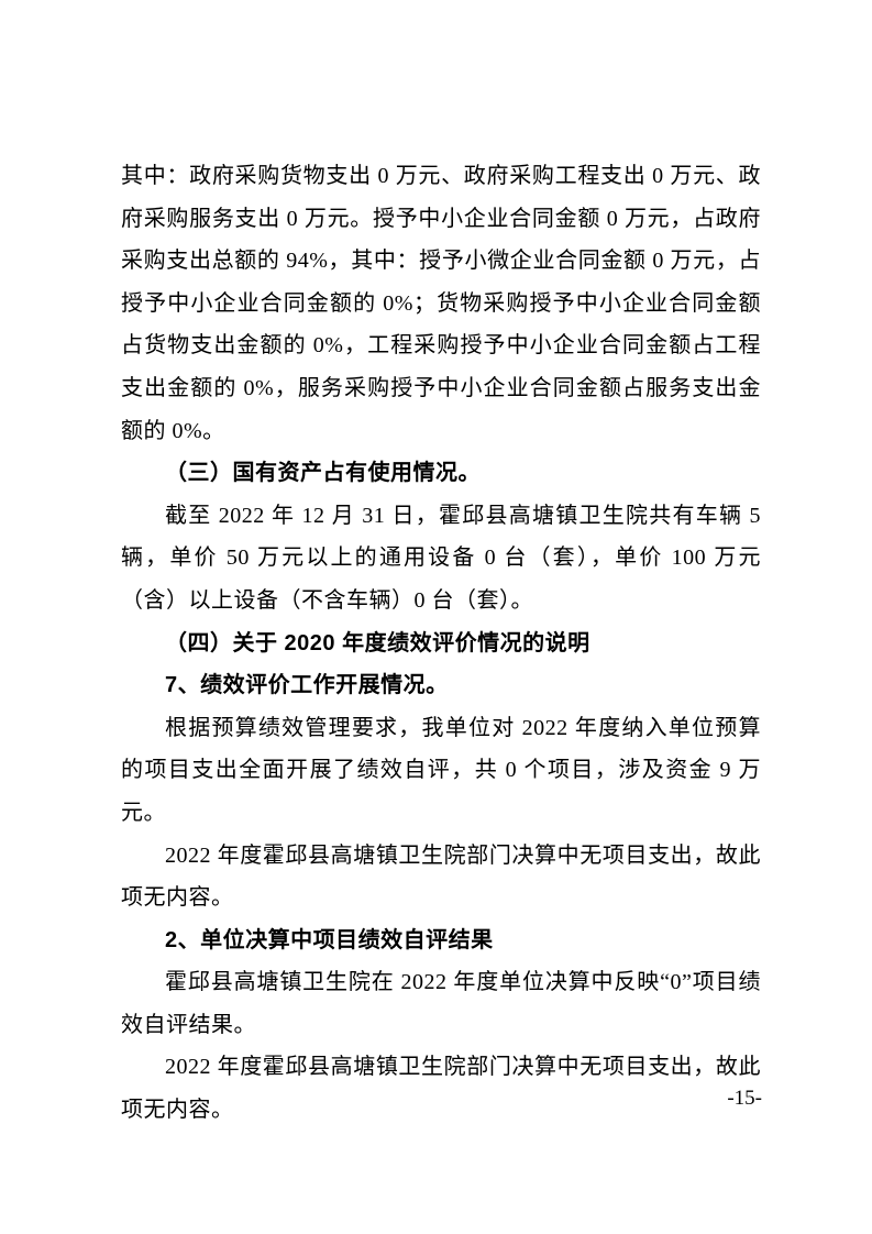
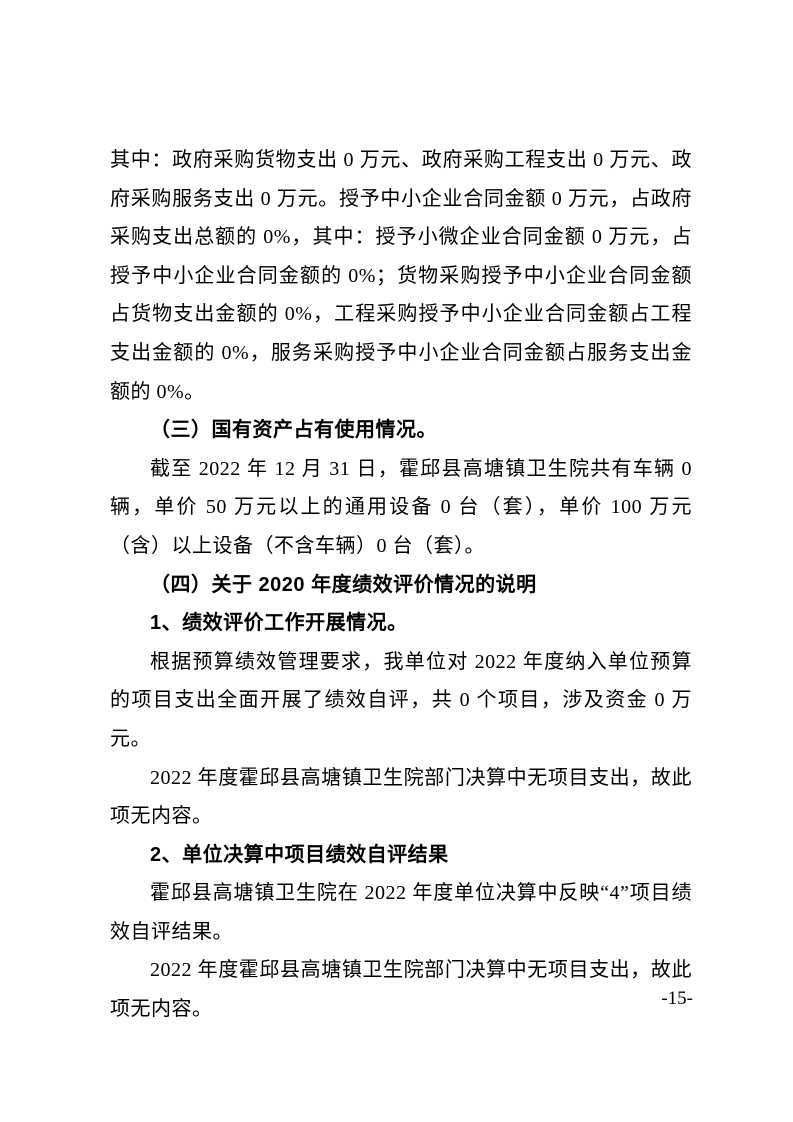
- 其中：政府采购货物支出 0 万元、政府采购工程支出 0 万元、政府采购服务支出 0 万元。授予中小企业合同金额 0 万元，占政府采购支出总额的 94%，其中：授予小微企业合同金额 0 万元，占授予中小企业合同金额的 0%；货物采购授予中小企业合同金额占货物支出金额的 0%，工程采购授予中小企业合同金额占工程支出金额的 0%，服务采购授予中小企业合同金额占服务支出金额的 0%。
+ 其中：政府采购货物支出 0 万元、政府采购工程支出 0 万元、政府采购服务支出 0 万元。授予中小企业合同金额 0 万元，占政府采购支出总额的 0%，其中：授予小微企业合同金额 0 万元，占授予中小企业合同金额的 0%；货物采购授予中小企业合同金额占货物支出金额的 0%，工程采购授予中小企业合同金额占工程支出金额的 0%，服务采购授予中小企业合同金额占服务支出金额的 0%。
  （三）国有资产占有使用情况。
- 截至 2022 年 12 月 31 日，霍邱县高塘镇卫生院共有车辆 5 辆，单价 50 万元以上的通用设备 0 台（套），单价 100 万元（含）以上设备（不含车辆）0 台（套）。
+ 截至 2022 年 12 月 31 日，霍邱县高塘镇卫生院共有车辆 0 辆，单价 50 万元以上的通用设备 0 台（套），单价 100 万元（含）以上设备（不含车辆）0 台（套）。
  （四）关于 2020 年度绩效评价情况的说明
- 7、绩效评价工作开展情况。
+ 1、绩效评价工作开展情况。
- 根据预算绩效管理要求，我单位对 2022 年度纳入单位预算的项目支出全面开展了绩效自评，共 0 个项目，涉及资金 9 万元。
+ 根据预算绩效管理要求，我单位对 2022 年度纳入单位预算的项目支出全面开展了绩效自评，共 0 个项目，涉及资金 0 万元。
  2022 年度霍邱县高塘镇卫生院部门决算中无项目支出，故此项无内容。
  2、单位决算中项目绩效自评结果
- 霍邱县高塘镇卫生院在 2022 年度单位决算中反映“0”项目绩效自评结果。
+ 霍邱县高塘镇卫生院在 2022 年度单位决算中反映“4”项目绩效自评结果。
  2022 年度霍邱县高塘镇卫生院部门决算中无项目支出，故此项无内容。
  -15-
